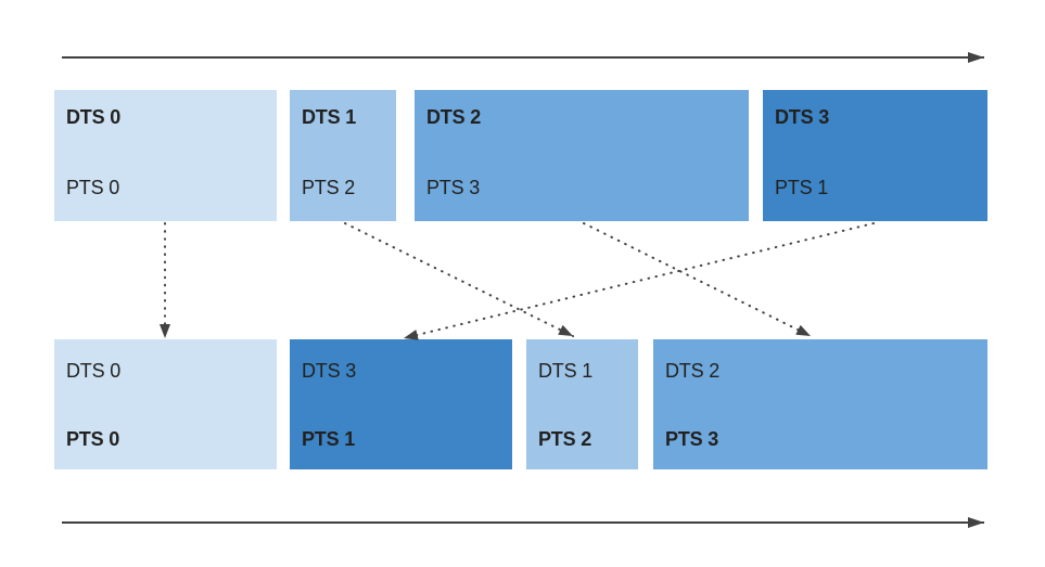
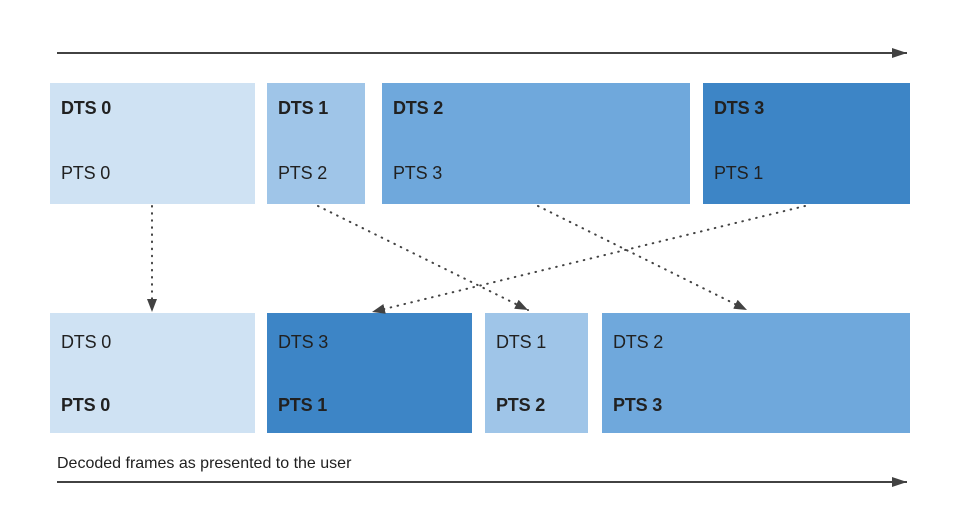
  DTS 0
  PTS 0
  DTS 1
  PTS 2
  DTS 2
  PTS 3
  DTS 3
  PTS 1
  DTS 0
  PTS 0
  DTS 3
  PTS 1
  DTS 1
  PTS 2
  DTS 2
  PTS 3
+ Decoded frames as presented to the user
